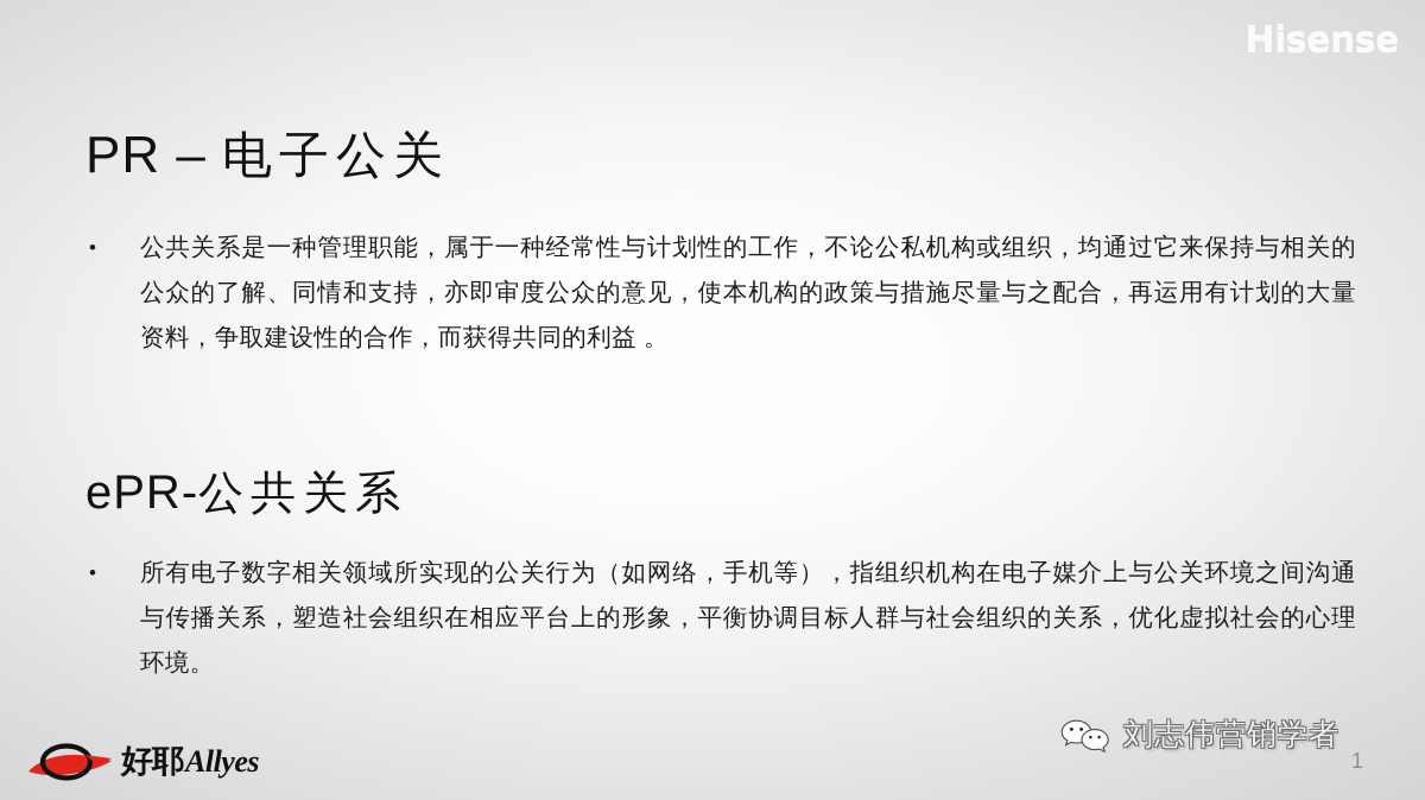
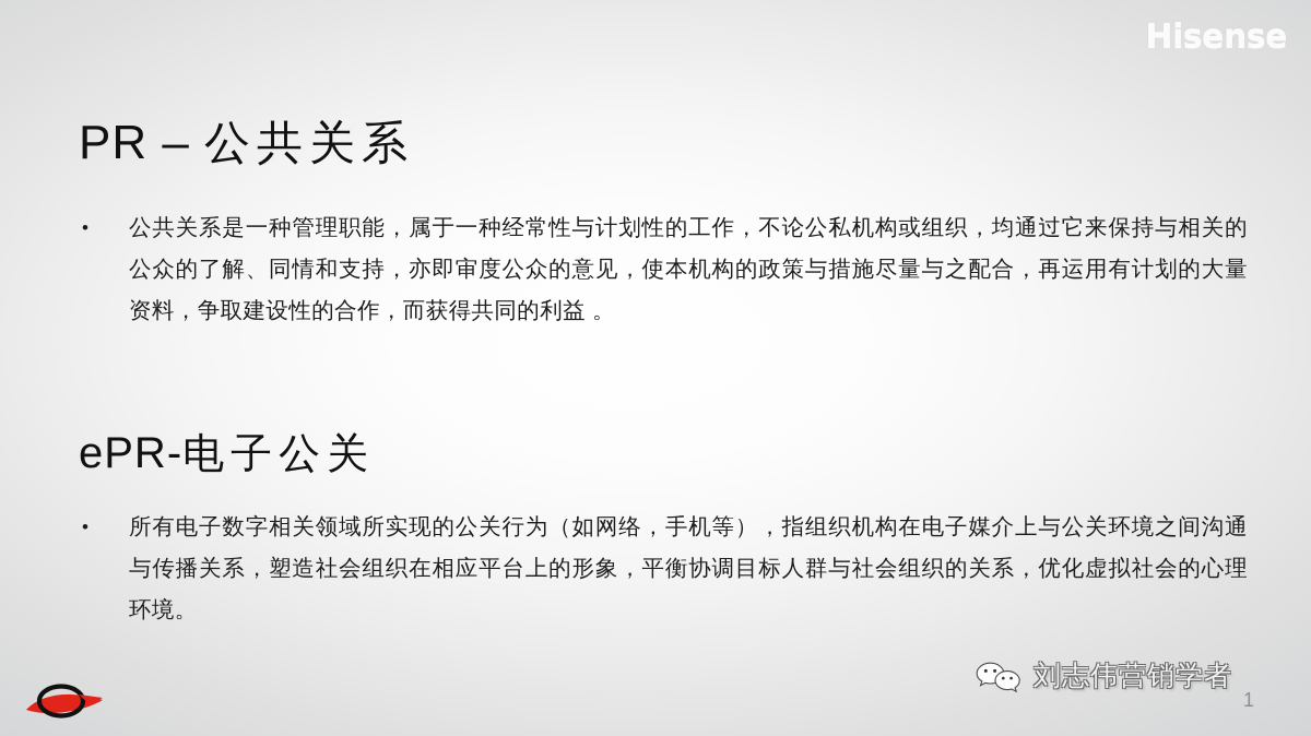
  Hisense
- PR – 电子公关
+ PR – 公共关系
  •
  公共关系是一种管理职能，属于一种经常性与计划性的工作，不论公私机构或组织，均通过它来保持与相关的公众的了解、同情和支持，亦即审度公众的意见，使本机构的政策与措施尽量与之配合，再运用有计划的大量资料，争取建设性的合作，而获得共同的利益 。
- ePR-公共关系
+ ePR-电子公关
  •
  所有电子数字相关领域所实现的公关行为（如网络，手机等），指组织机构在电子媒介上与公关环境之间沟通与传播关系，塑造社会组织在相应平台上的形象，平衡协调目标人群与社会组织的关系，优化虚拟社会的心理环境。
- 好耶
- Allyes
  刘志伟营销学者
  1
